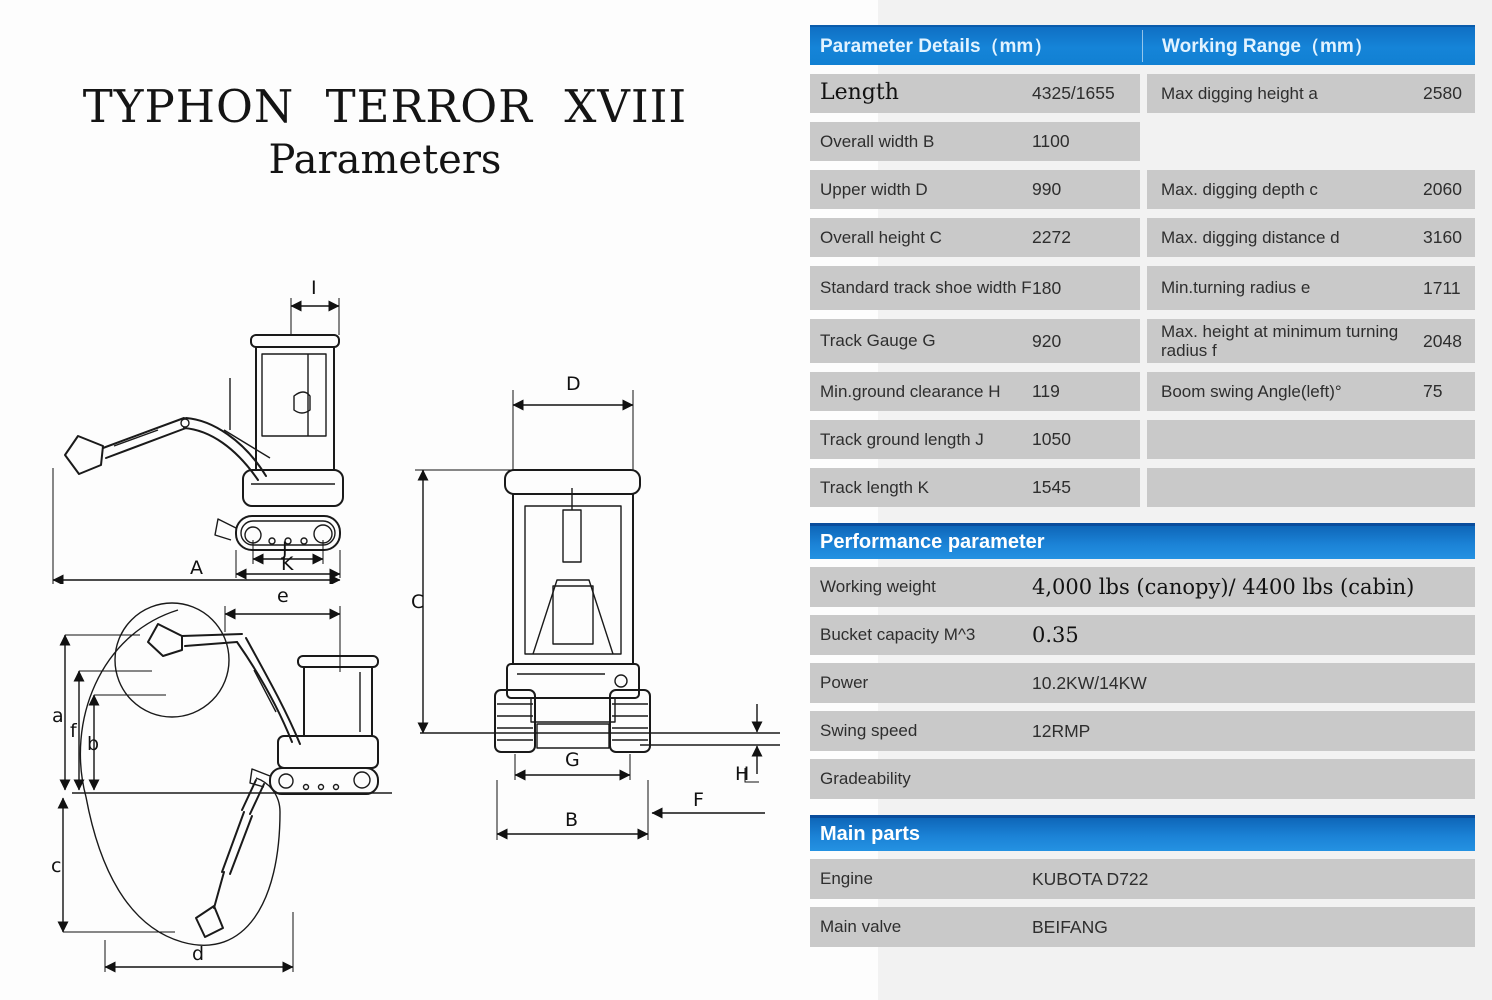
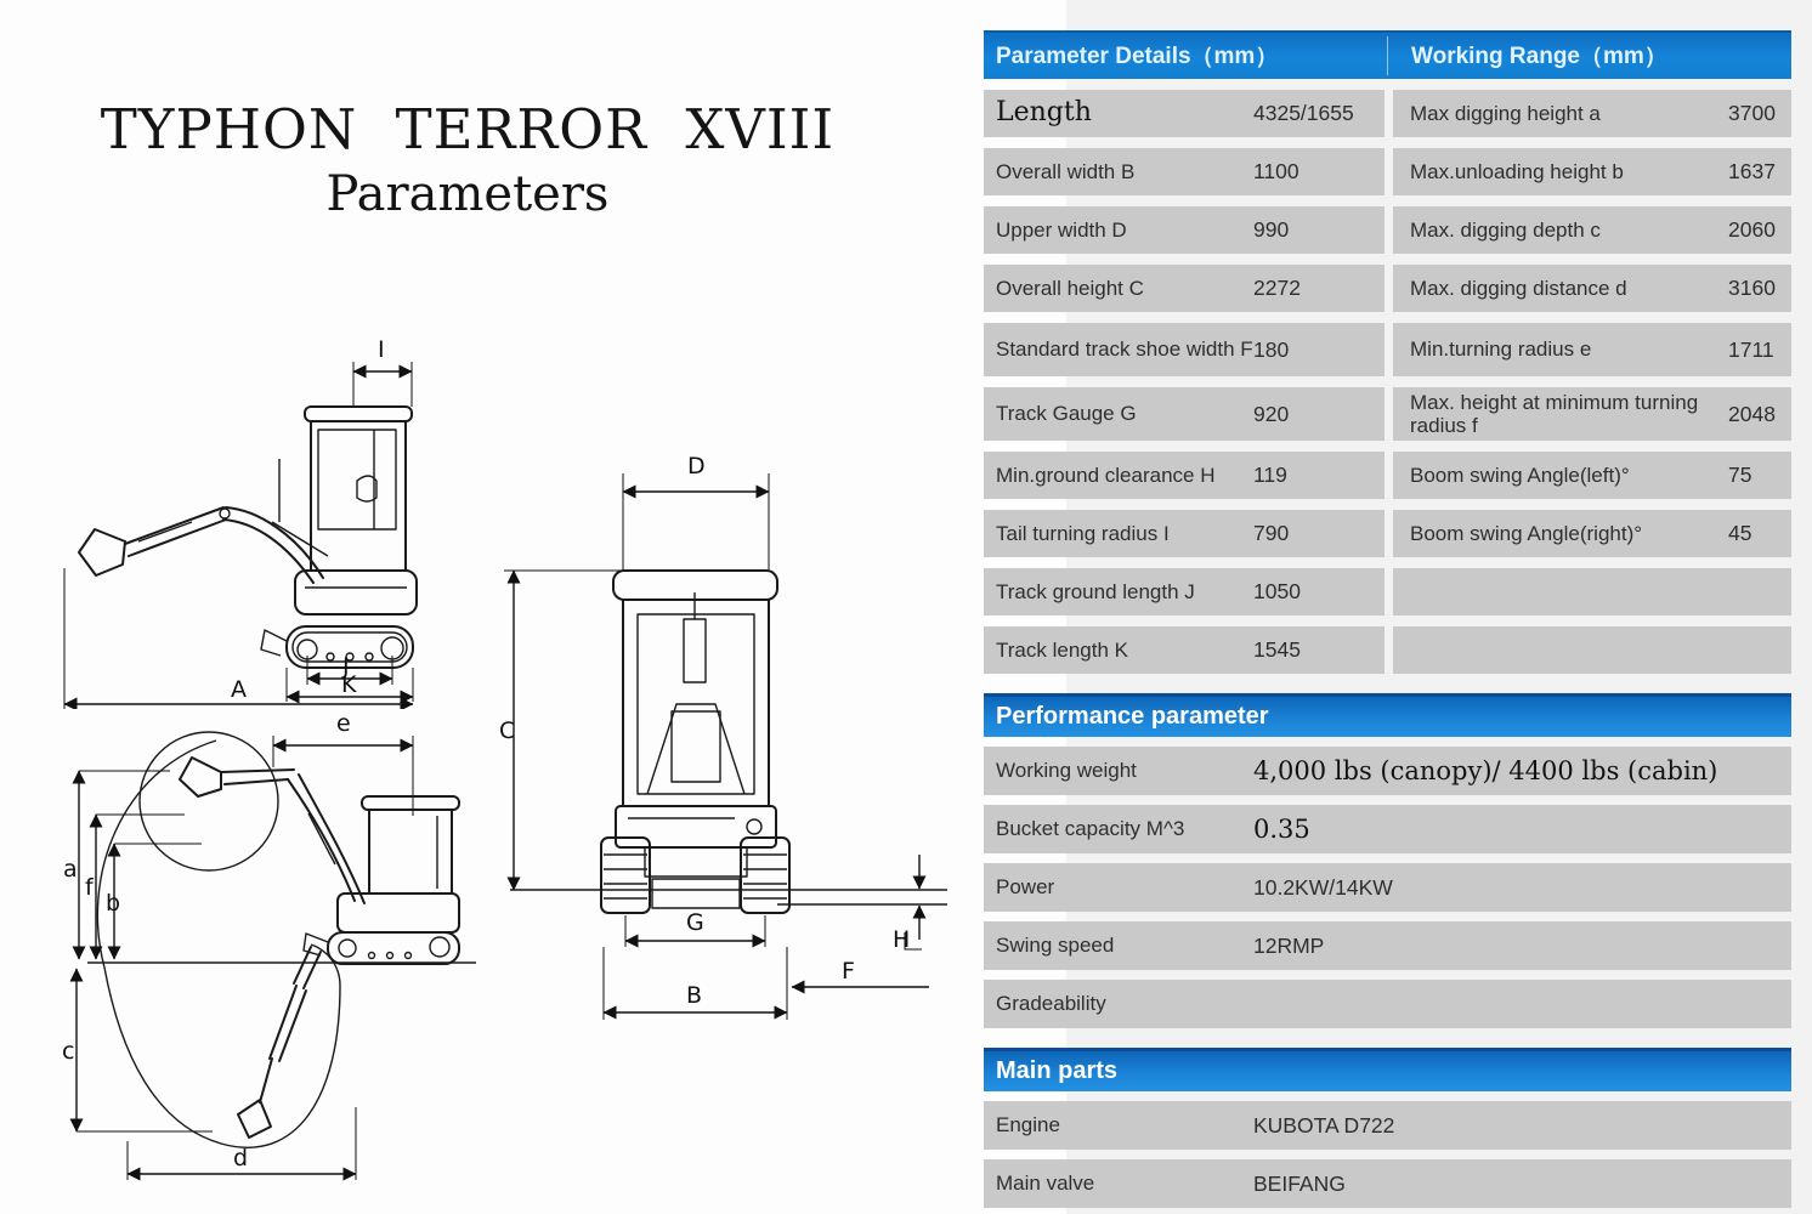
  TYPHON TERROR XVIII
  Parameters
  I
  J
  K
  A
  e
  a
  f
  b
  c
  d
  D
  C
  H
  G
  F
  B
  Parameter Details（mm）
  Working Range（mm）
  Length
  4325/1655
  Max digging height a
- 2580
+ 3700
  Overall width B
  1100
+ Max.unloading height b
+ 1637
  Upper width D
  990
  Max. digging depth c
  2060
  Overall height C
  2272
  Max. digging distance d
  3160
  Standard track shoe width F
  180
  Min.turning radius e
  1711
  Track Gauge G
  920
  Max. height at minimum turning radius f
  2048
  Min.ground clearance H
  119
  Boom swing Angle(left)°
  75
+ Tail turning radius I
+ 790
+ Boom swing Angle(right)°
+ 45
  Track ground length J
  1050
  Track length K
  1545
  Performance parameter
  Working weight
  4,000 lbs (canopy)/ 4400 lbs (cabin)
  Bucket capacity M^3
  0.35
  Power
  10.2KW/14KW
  Swing speed
  12RMP
  Gradeability
  Main parts
  Engine
  KUBOTA D722
  Main valve
  BEIFANG
